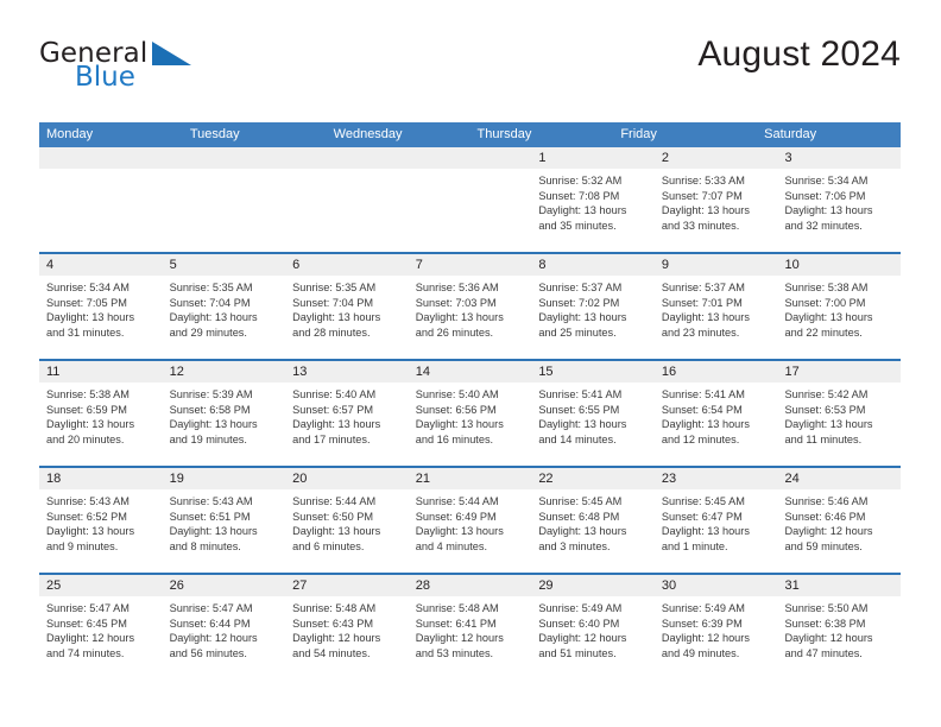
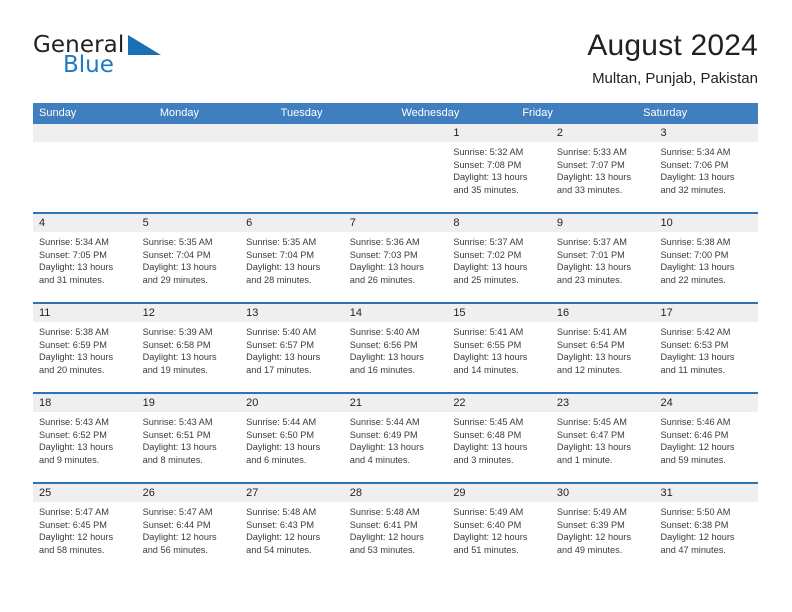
  General
  Blue
  August 2024
+ Multan, Punjab, Pakistan
+ Sunday
  Monday
  Tuesday
  Wednesday
- Thursday
  Friday
  Saturday
  1
  Sunrise: 5:32 AM
  Sunset: 7:08 PM
  Daylight: 13 hours
  and 35 minutes.
  2
  Sunrise: 5:33 AM
  Sunset: 7:07 PM
  Daylight: 13 hours
  and 33 minutes.
  3
  Sunrise: 5:34 AM
  Sunset: 7:06 PM
  Daylight: 13 hours
  and 32 minutes.
  4
  Sunrise: 5:34 AM
  Sunset: 7:05 PM
  Daylight: 13 hours
  and 31 minutes.
  5
  Sunrise: 5:35 AM
  Sunset: 7:04 PM
  Daylight: 13 hours
  and 29 minutes.
  6
  Sunrise: 5:35 AM
  Sunset: 7:04 PM
  Daylight: 13 hours
  and 28 minutes.
  7
  Sunrise: 5:36 AM
  Sunset: 7:03 PM
  Daylight: 13 hours
  and 26 minutes.
  8
  Sunrise: 5:37 AM
  Sunset: 7:02 PM
  Daylight: 13 hours
  and 25 minutes.
  9
  Sunrise: 5:37 AM
  Sunset: 7:01 PM
  Daylight: 13 hours
  and 23 minutes.
  10
  Sunrise: 5:38 AM
  Sunset: 7:00 PM
  Daylight: 13 hours
  and 22 minutes.
  11
  Sunrise: 5:38 AM
  Sunset: 6:59 PM
  Daylight: 13 hours
  and 20 minutes.
  12
  Sunrise: 5:39 AM
  Sunset: 6:58 PM
  Daylight: 13 hours
  and 19 minutes.
  13
  Sunrise: 5:40 AM
  Sunset: 6:57 PM
  Daylight: 13 hours
  and 17 minutes.
  14
  Sunrise: 5:40 AM
  Sunset: 6:56 PM
  Daylight: 13 hours
  and 16 minutes.
  15
  Sunrise: 5:41 AM
  Sunset: 6:55 PM
  Daylight: 13 hours
  and 14 minutes.
  16
  Sunrise: 5:41 AM
  Sunset: 6:54 PM
  Daylight: 13 hours
  and 12 minutes.
  17
  Sunrise: 5:42 AM
  Sunset: 6:53 PM
  Daylight: 13 hours
  and 11 minutes.
  18
  Sunrise: 5:43 AM
  Sunset: 6:52 PM
  Daylight: 13 hours
  and 9 minutes.
  19
  Sunrise: 5:43 AM
  Sunset: 6:51 PM
  Daylight: 13 hours
  and 8 minutes.
  20
  Sunrise: 5:44 AM
  Sunset: 6:50 PM
  Daylight: 13 hours
  and 6 minutes.
  21
  Sunrise: 5:44 AM
  Sunset: 6:49 PM
  Daylight: 13 hours
  and 4 minutes.
  22
  Sunrise: 5:45 AM
  Sunset: 6:48 PM
  Daylight: 13 hours
  and 3 minutes.
  23
  Sunrise: 5:45 AM
  Sunset: 6:47 PM
  Daylight: 13 hours
  and 1 minute.
  24
  Sunrise: 5:46 AM
  Sunset: 6:46 PM
  Daylight: 12 hours
  and 59 minutes.
  25
  Sunrise: 5:47 AM
  Sunset: 6:45 PM
  Daylight: 12 hours
- and 74 minutes.
+ and 58 minutes.
  26
  Sunrise: 5:47 AM
  Sunset: 6:44 PM
  Daylight: 12 hours
  and 56 minutes.
  27
  Sunrise: 5:48 AM
  Sunset: 6:43 PM
  Daylight: 12 hours
  and 54 minutes.
  28
  Sunrise: 5:48 AM
  Sunset: 6:41 PM
  Daylight: 12 hours
  and 53 minutes.
  29
  Sunrise: 5:49 AM
  Sunset: 6:40 PM
  Daylight: 12 hours
  and 51 minutes.
  30
  Sunrise: 5:49 AM
  Sunset: 6:39 PM
  Daylight: 12 hours
  and 49 minutes.
  31
  Sunrise: 5:50 AM
  Sunset: 6:38 PM
  Daylight: 12 hours
  and 47 minutes.
